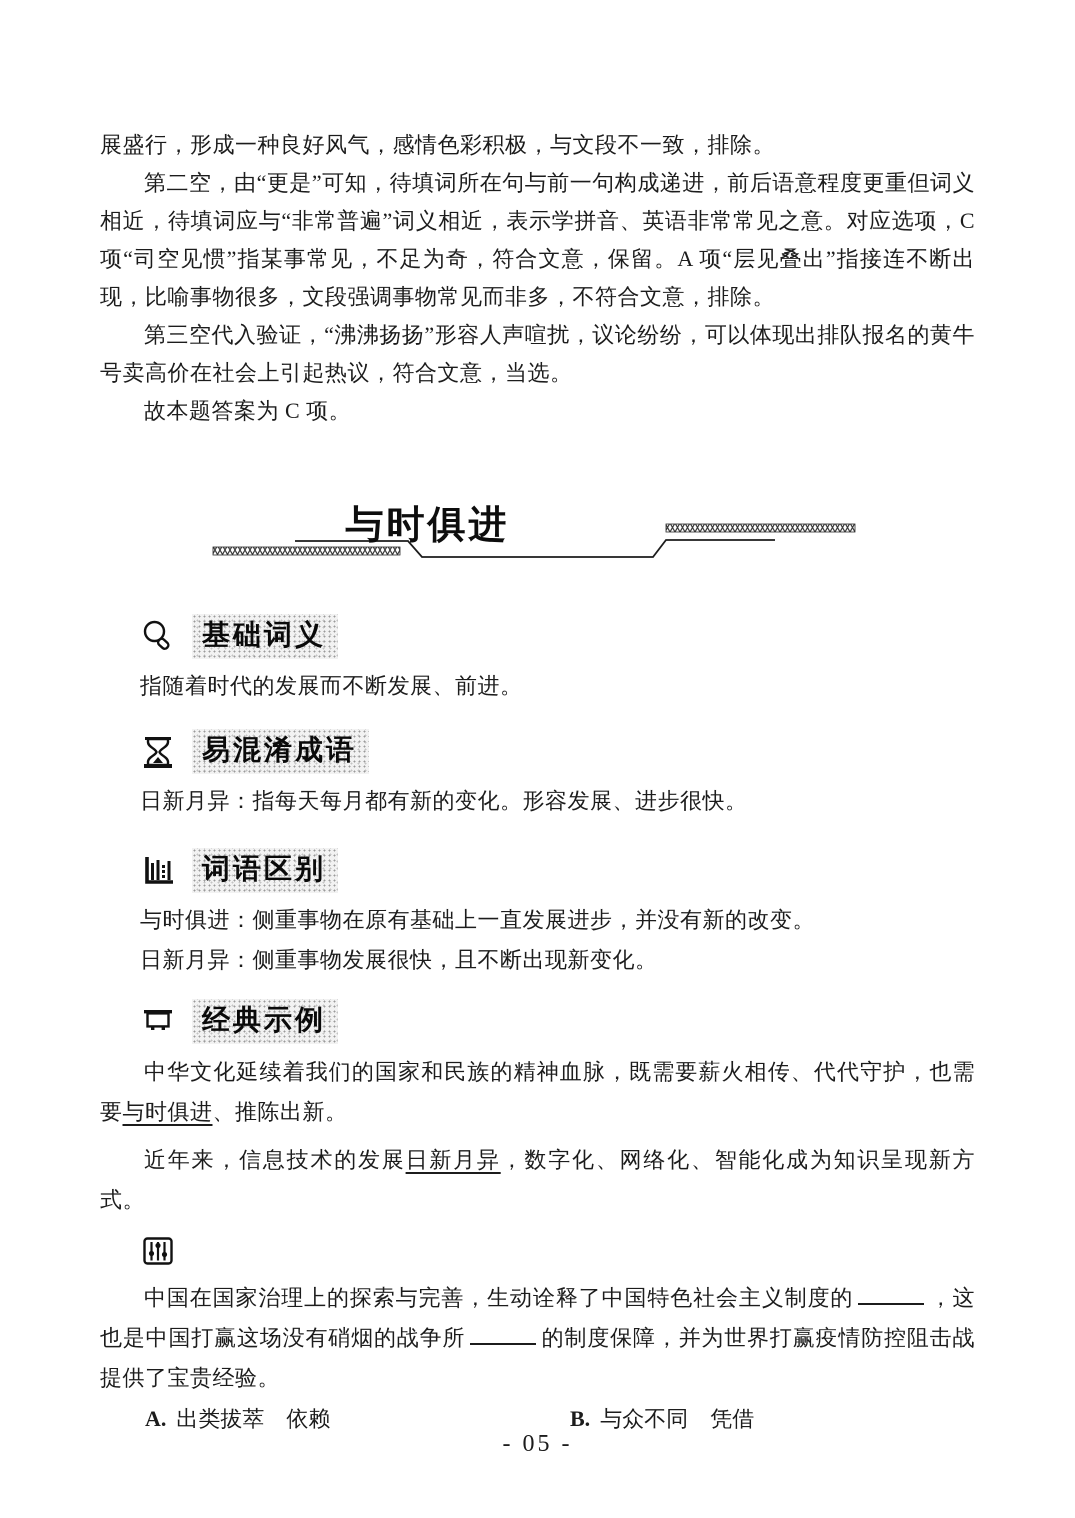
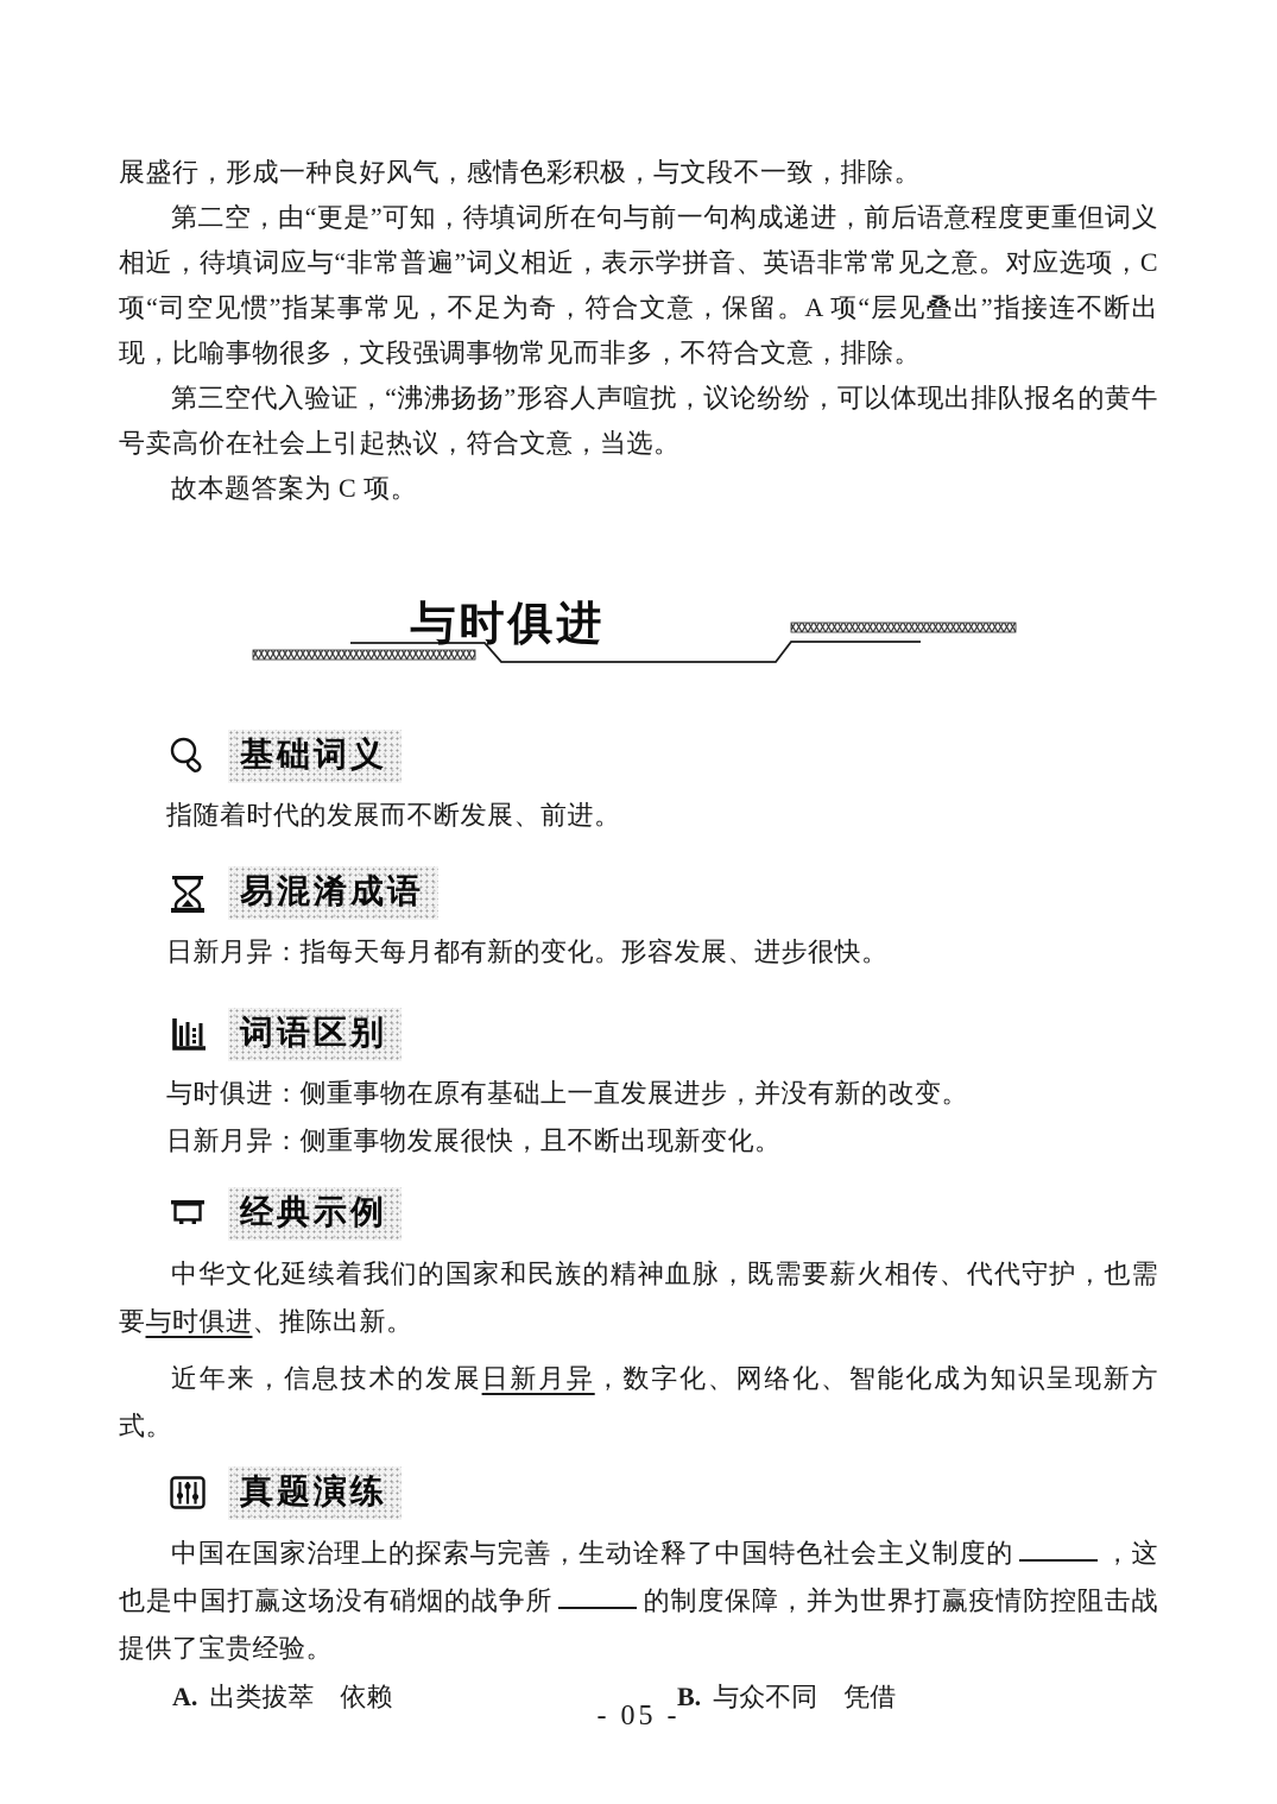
  展盛行，形成一种良好风气，感情色彩积极，与文段不一致，排除。
  第二空，由“更是”可知，待填词所在句与前一句构成递进，前后语意程度更重但词义相近，待填词应与“非常普遍”词义相近，表示学拼音、英语非常常见之意。对应选项，C 项“司空见惯”指某事常见，不足为奇，符合文意，保留。A 项“层见叠出”指接连不断出现，比喻事物很多，文段强调事物常见而非多，不符合文意，排除。
  第三空代入验证，“沸沸扬扬”形容人声喧扰，议论纷纷，可以体现出排队报名的黄牛号卖高价在社会上引起热议，符合文意，当选。
  故本题答案为 C 项。
  与时俱进
  基础词义
  指随着时代的发展而不断发展、前进。
  易混淆成语
  日新月异：指每天每月都有新的变化。形容发展、进步很快。
  词语区别
  与时俱进：侧重事物在原有基础上一直发展进步，并没有新的改变。
  日新月异：侧重事物发展很快，且不断出现新变化。
  经典示例
  中华文化延续着我们的国家和民族的精神血脉，既需要薪火相传、代代守护，也需要与时俱进、推陈出新。
  近年来，信息技术的发展日新月异，数字化、网络化、智能化成为知识呈现新方式。
+ 真题演练
  中国在国家治理上的探索与完善，生动诠释了中国特色社会主义制度的 ，这也是中国打赢这场没有硝烟的战争所 的制度保障，并为世界打赢疫情防控阻击战提供了宝贵经验。
  A.
  出类拔萃 依赖
  B.
  与众不同 凭借
  - 05 -
